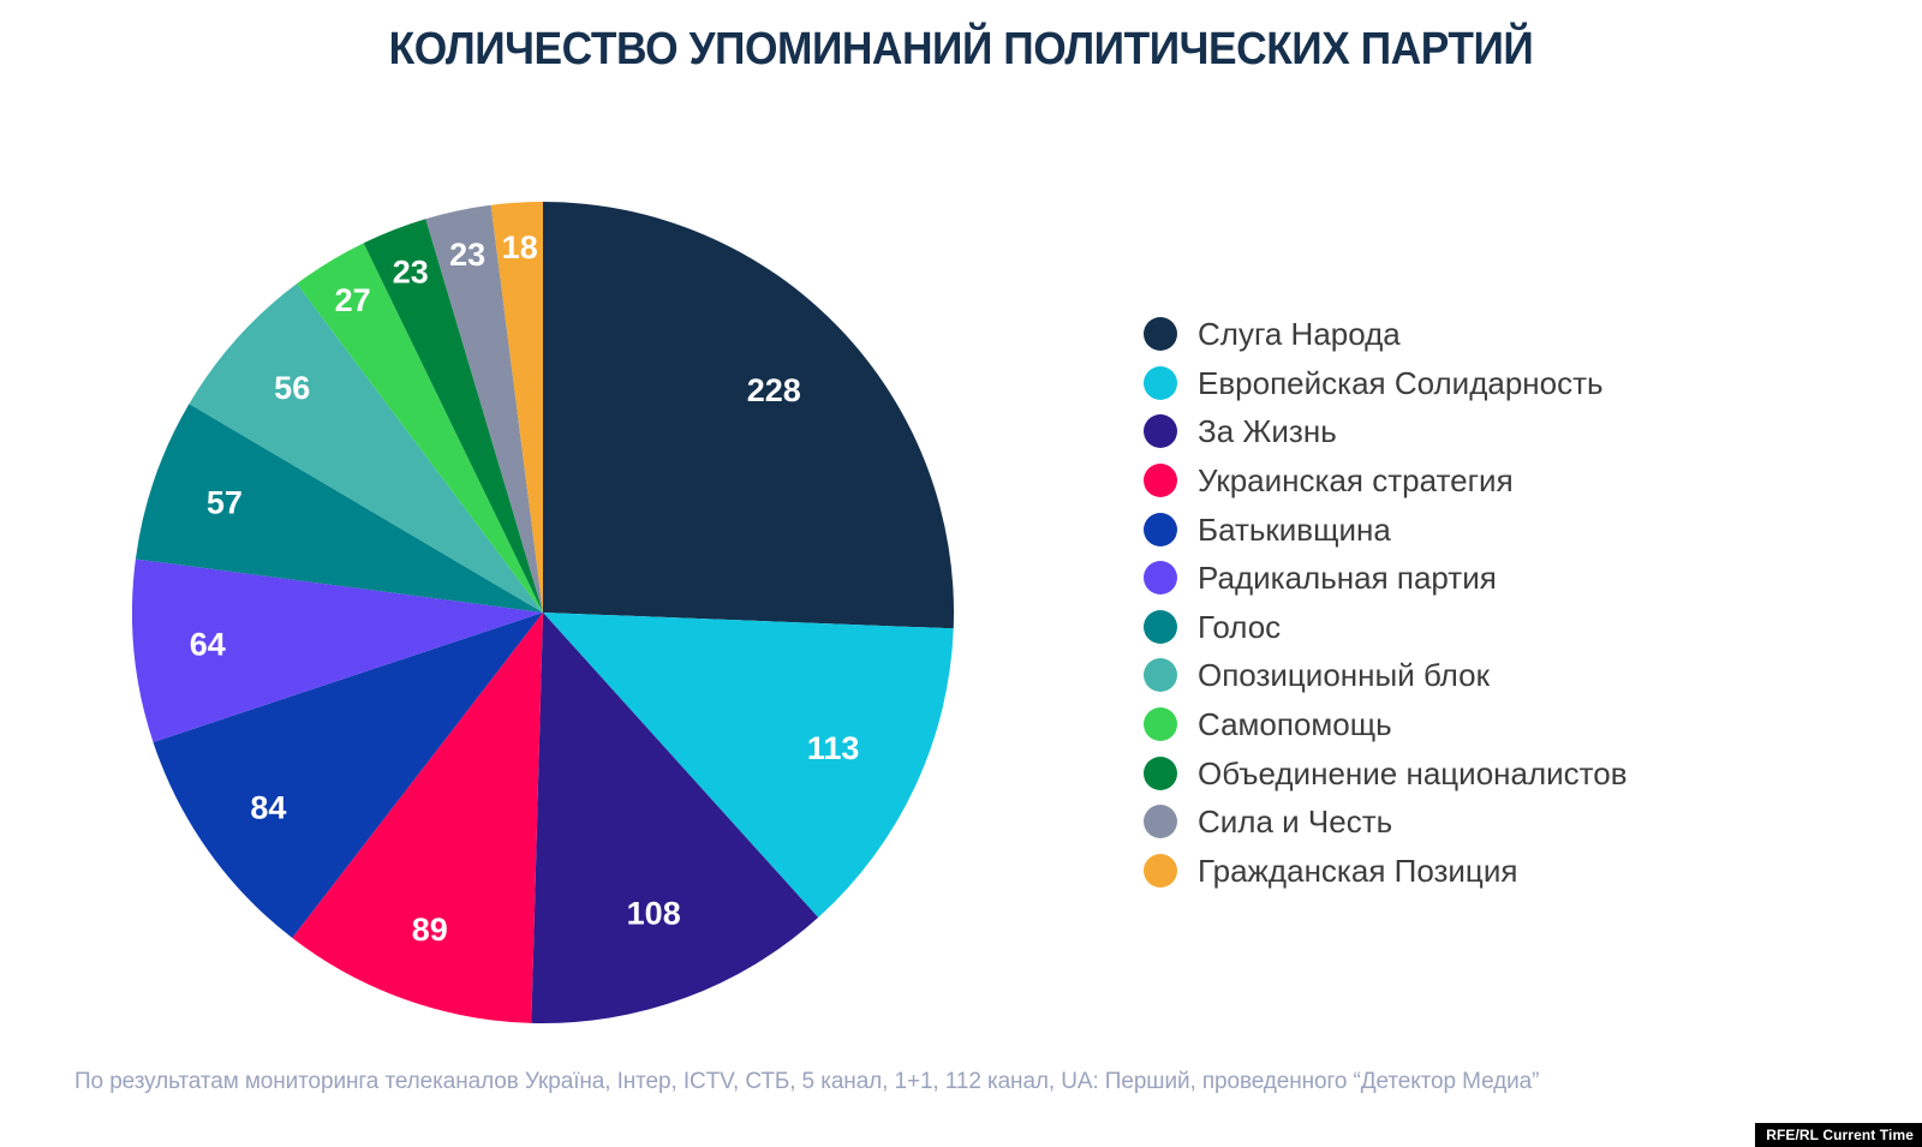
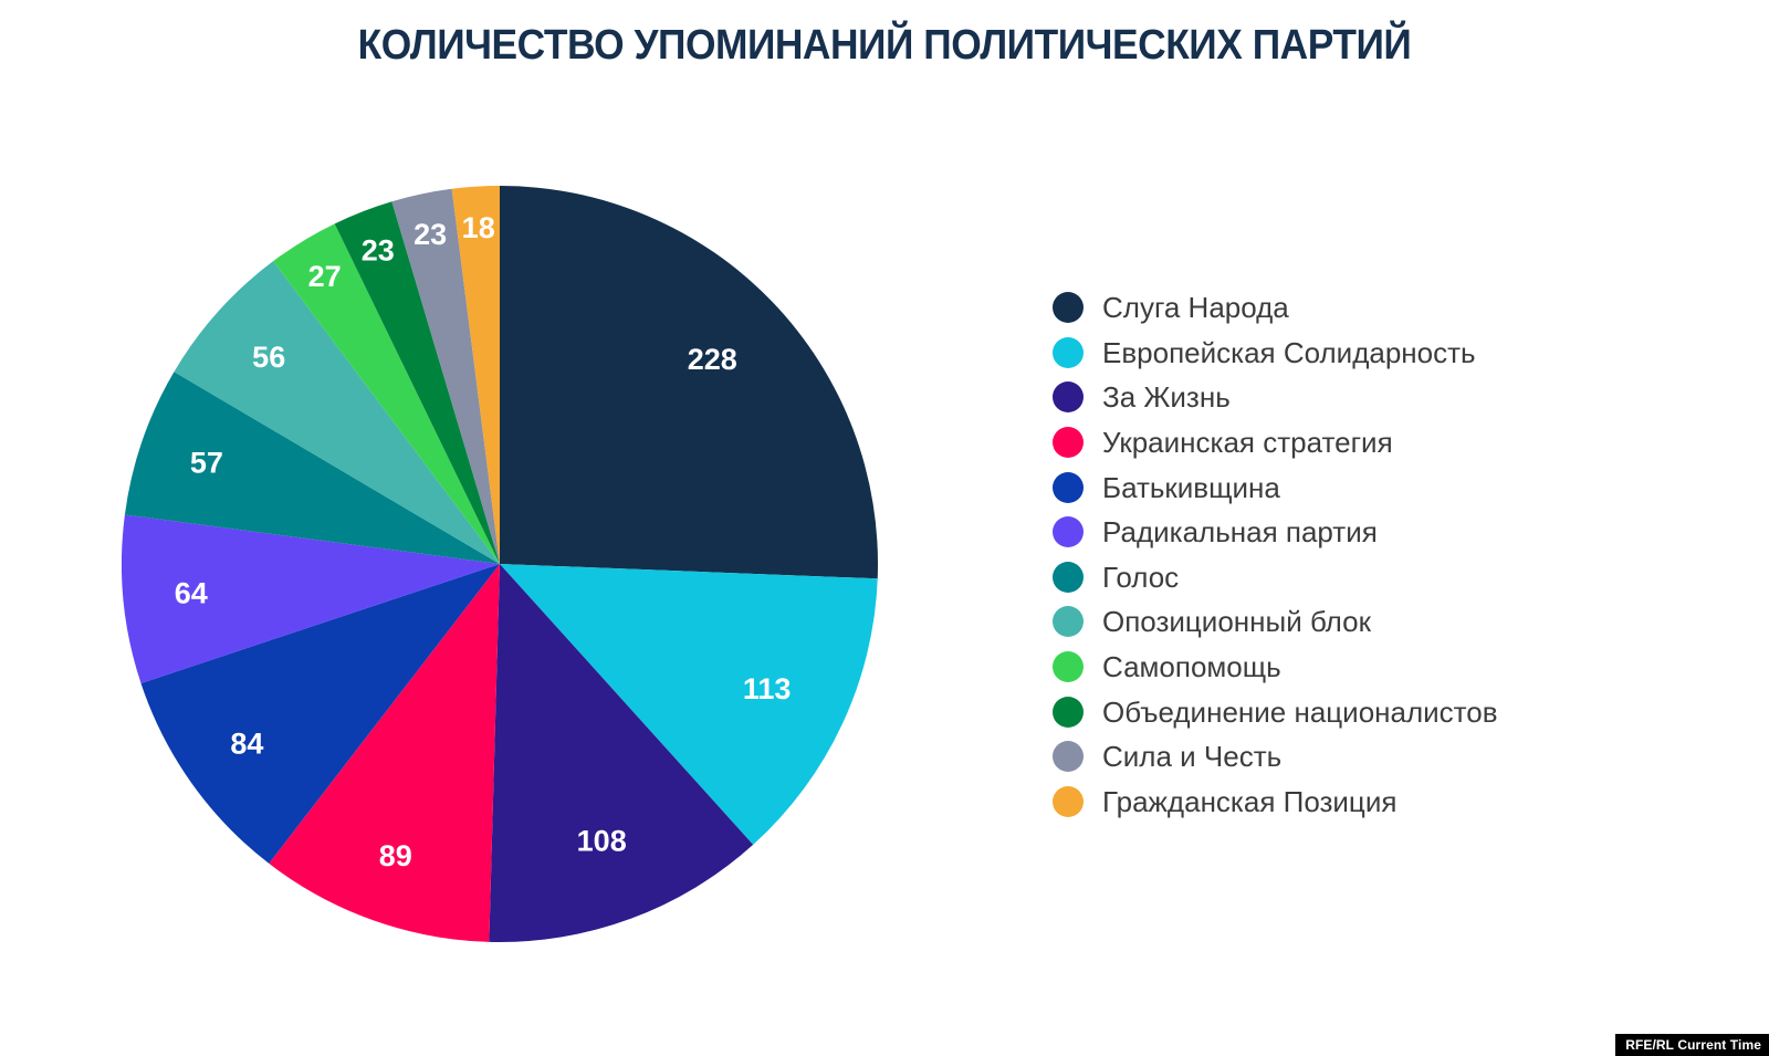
  КОЛИЧЕСТВО УПОМИНАНИЙ ПОЛИТИЧЕСКИХ ПАРТИЙ
  228
  113
  108
  89
  84
  64
  57
  56
  27
  23
  23
  18
  Слуга Народа
  Европейская Солидарность
  За Жизнь
  Украинская стратегия
  Батькивщина
  Радикальная партия
  Голос
  Опозиционный блок
  Самопомощь
  Объединение националистов
  Сила и Честь
  Гражданская Позиция
- По результатам мониторинга телеканалов Україна, Iнтер, ICTV, СТБ, 5 канал, 1+1, 112 канал, UA: Перший, проведенного “Детектор Медиа”
  RFE/RL Current Time
